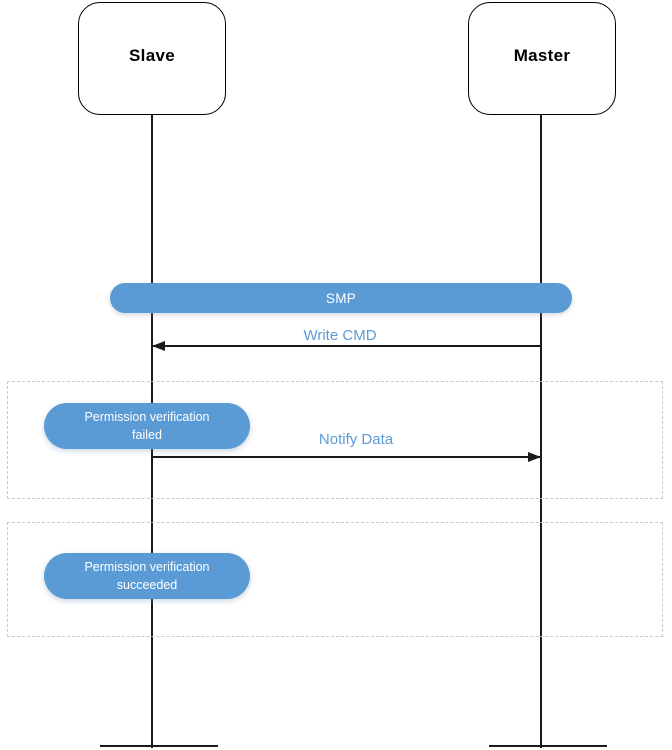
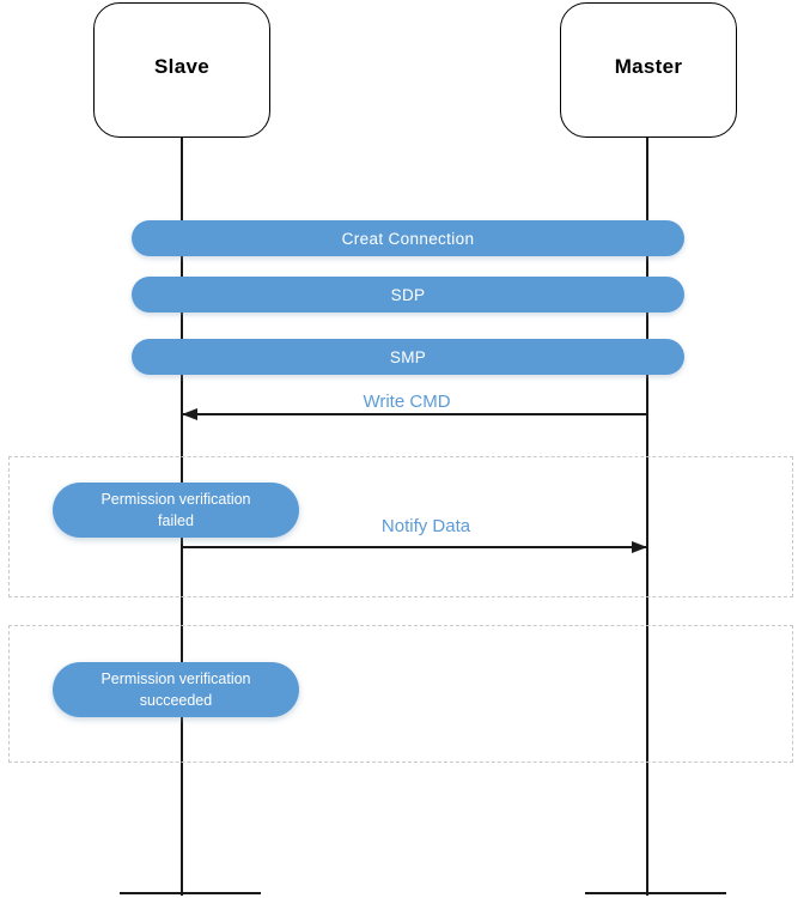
  Slave
  Master
+ Creat Connection
+ SDP
  SMP
  Write CMD
  Notify Data
  Permission verification
  failed
  Permission verification
  succeeded
